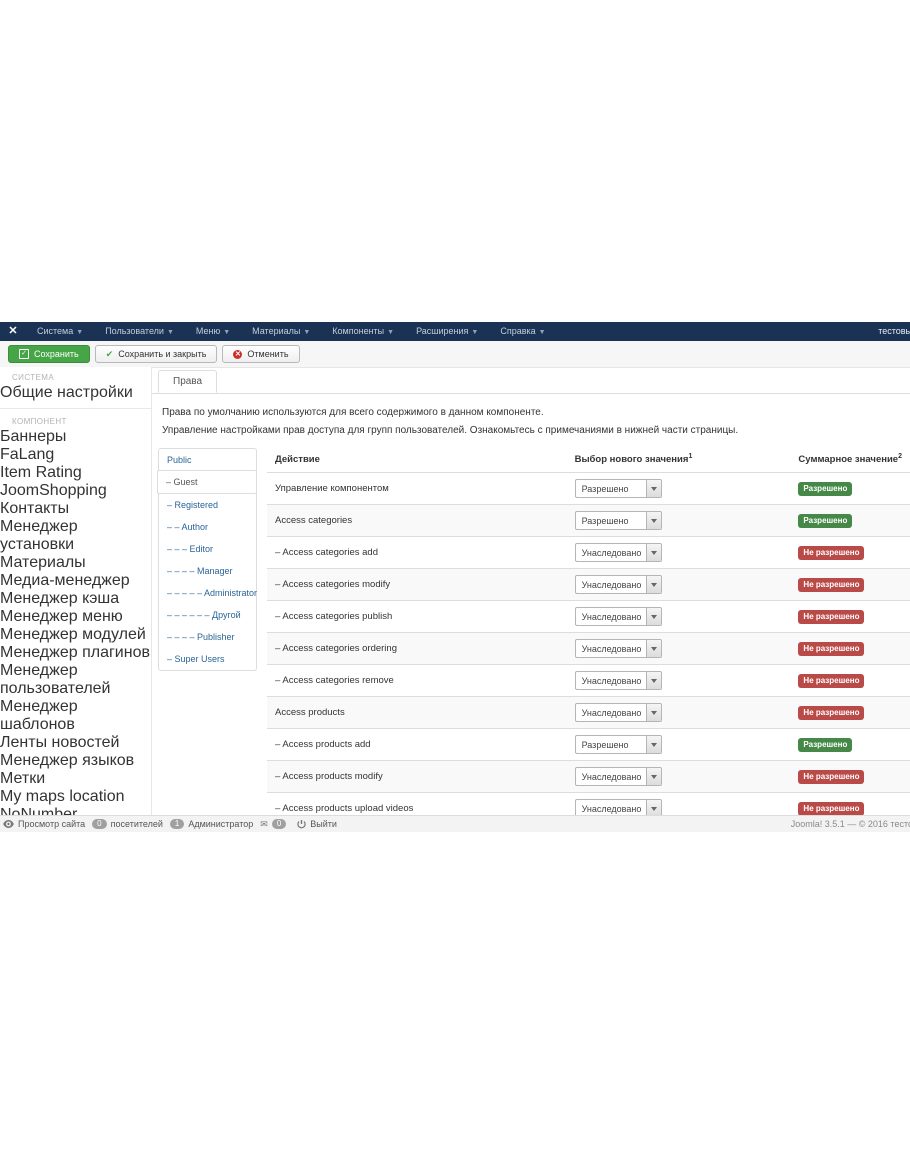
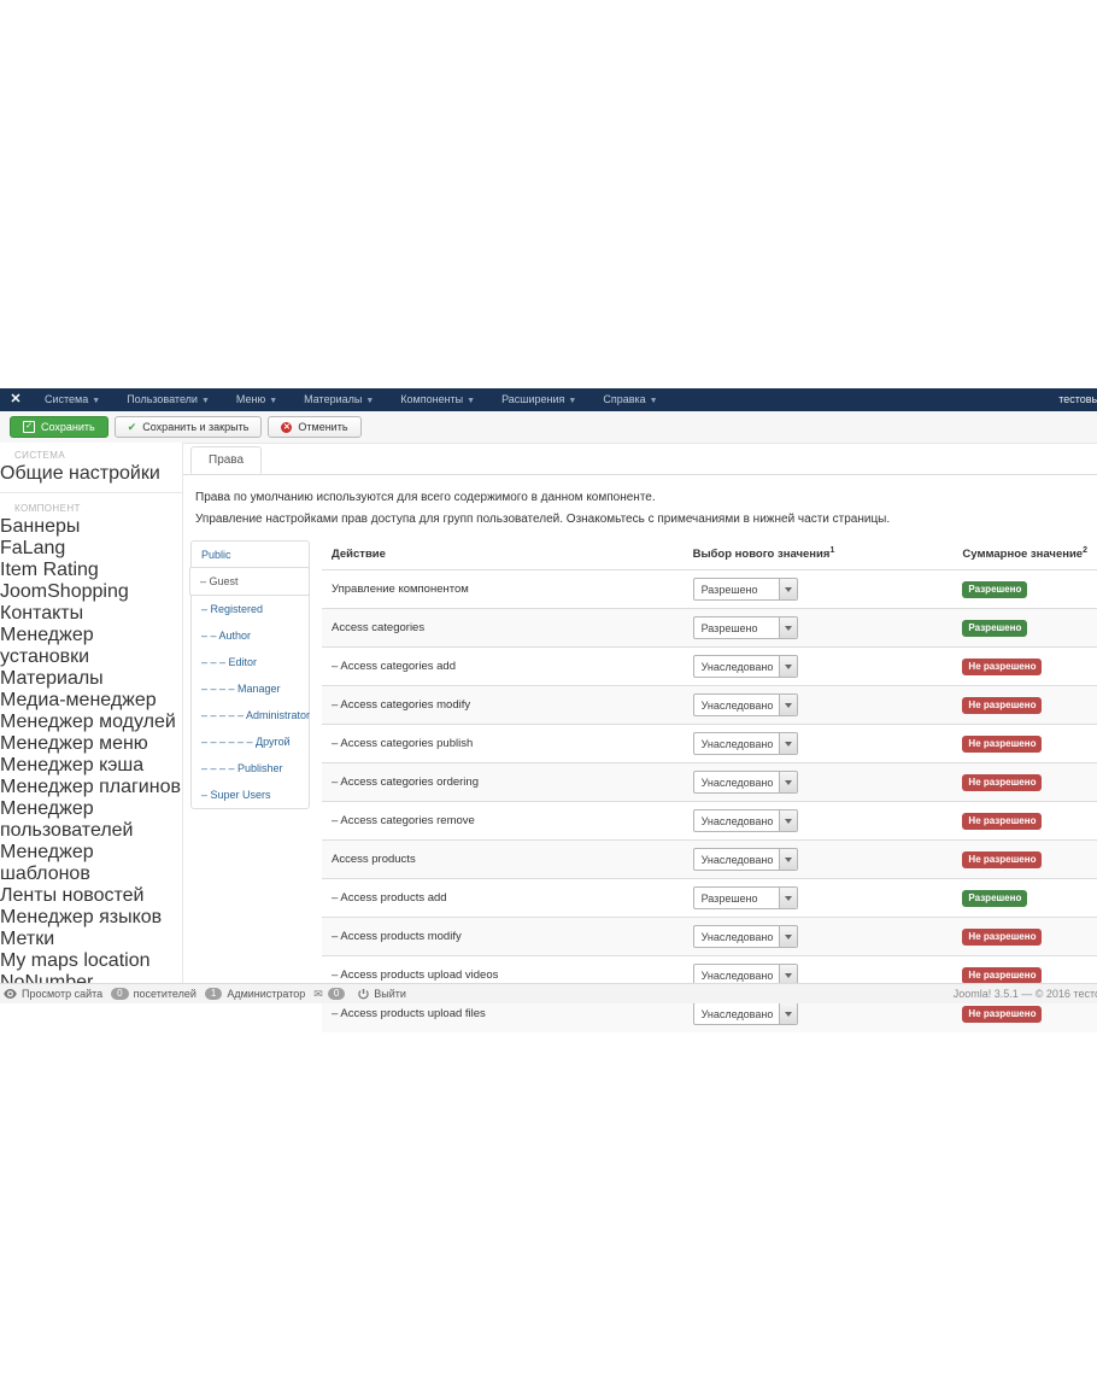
  ✕
  Система
  Пользователи
  Меню
  Материалы
  Компоненты
  Расширения
  Справка
  тестовы
  Сохранить
  ✔
  Сохранить и закрыть
  Отменить
  СИСТЕМА
  Общие настройки
  КОМПОНЕНТ
  Баннеры
  FaLang
  Item Rating
  JoomShopping
  Контакты
  Менеджер установки
  Материалы
  Медиа-менеджер
- Менеджер кэша
+ Менеджер модулей
  Менеджер меню
- Менеджер модулей
+ Менеджер кэша
  Менеджер плагинов
  Менеджер пользователей
  Менеджер шаблонов
  Ленты новостей
  Менеджер языков
  Метки
  My maps location
  Права
  Права по умолчанию используются для всего содержимого в данном компоненте.
  Управление настройками прав доступа для групп пользователей. Ознакомьтесь с примечаниями в нижней части страницы.
  Public
  – Guest
  – Registered
  – – Author
  – – – Editor
  – – – – Manager
  – – – – – Administrator
  – – – – – – Другой
  – – – – Publisher
  – Super Users
  	Действие	Выбор нового значения	Суммарное значение
  Управление компонентом	Разрешено	Разрешено
  Access categories	Разрешено	Разрешено
  – Access categories add	Унаследовано	Не разрешено
  – Access categories modify	Унаследовано	Не разрешено
  – Access categories publish	Унаследовано	Не разрешено
  – Access categories ordering	Унаследовано	Не разрешено
  – Access categories remove	Унаследовано	Не разрешено
  Access products	Унаследовано	Не разрешено
  – Access products add	Разрешено	Разрешено
  – Access products modify	Унаследовано	Не разрешено
  – Access products upload videos	Унаследовано	Не разрешено
+ – Access products upload files	Унаследовано	Не разрешено
  Просмотр сайта
  0
  посетителей
  1
  Администратор
  ✉
  0
  Выйти
  Joomla! 3.5.1 — © 2016 тест
